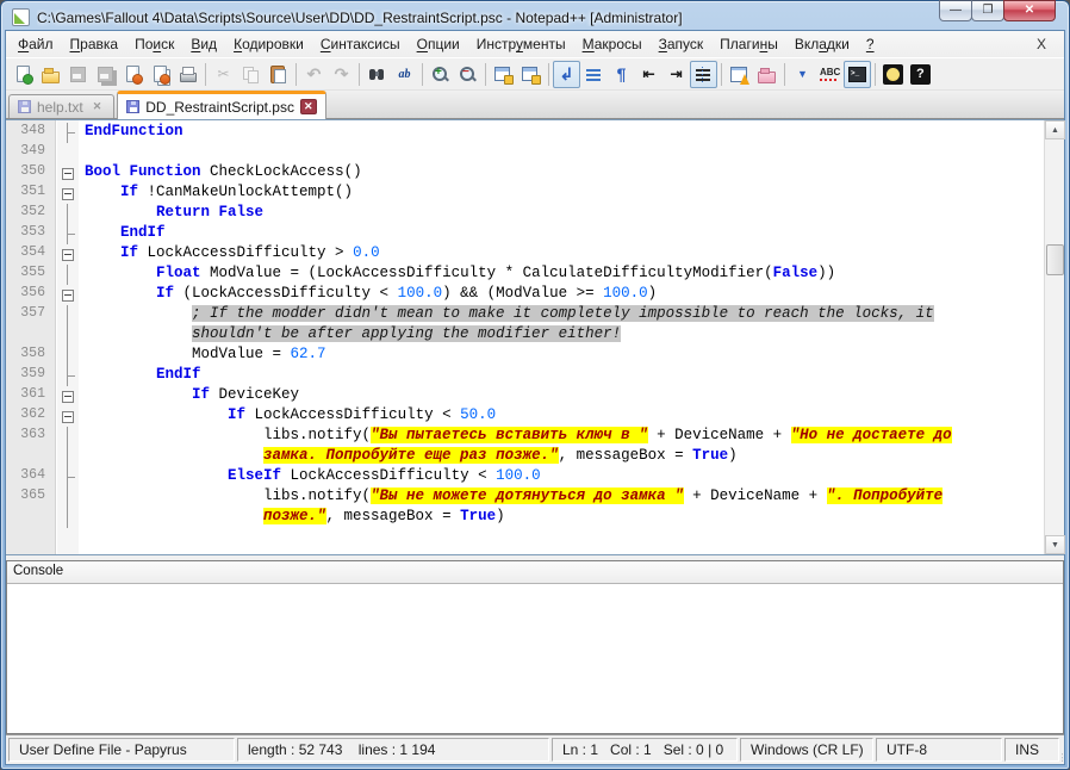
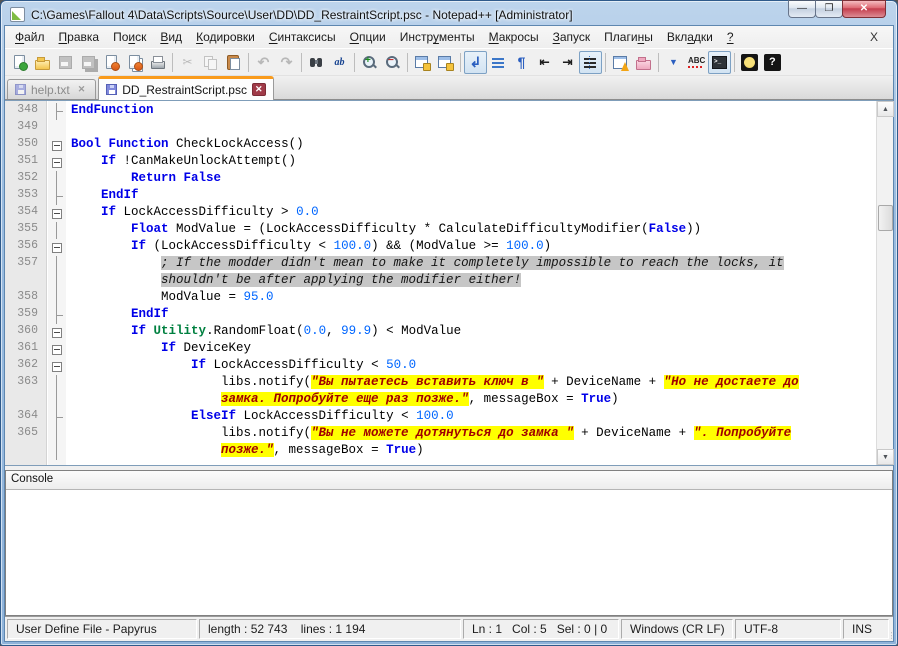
  C:\Games\Fallout 4\Data\Scripts\Source\User\DD\DD_RestraintScript.psc - Notepad++ [Administrator]
  —
  ❐
  ✕
  Файл
  Правка
  Поиск
  Вид
  Кодировки
  Синтаксисы
  Опции
  Инструменты
  Макросы
  Запуск
  Плагины
  Вкладки
  ?
  X
  ✂
  ↶
  ↷
  ab
  +
  −
  ↲
  ¶
  ⇤
  ⇥
  ▼
  help.txt
  ✕
  DD_RestraintScript.psc
  ✕
  348
  EndFunction
  349
  350
  Bool Function CheckLockAccess()
  351
  If !CanMakeUnlockAttempt()
  352
  Return False
  353
  EndIf
  354
  If LockAccessDifficulty > 0.0
  355
  Float ModValue = (LockAccessDifficulty * CalculateDifficultyModifier(False))
  356
  If (LockAccessDifficulty < 100.0) && (ModValue >= 100.0)
  357
  ; If the modder didn't mean to make it completely impossible to reach the locks, it
  shouldn't be after applying the modifier either!
  358
- ModValue = 62.7
+ ModValue = 95.0
  359
  EndIf
+ 360
+ If Utility.RandomFloat(0.0, 99.9) < ModValue
  361
  If DeviceKey
  362
  If LockAccessDifficulty < 50.0
  363
  libs.notify("Вы пытаетесь вставить ключ в " + DeviceName + "Но не достаете до
  замка. Попробуйте еще раз позже.", messageBox = True)
  364
  ElseIf LockAccessDifficulty < 100.0
  365
  libs.notify("Вы не можете дотянуться до замка " + DeviceName + ". Попробуйте
  позже.", messageBox = True)
  Console
  User Define File - Papyrus
  length : 52 743 lines : 1 194
- Ln : 1 Col : 1 Sel : 0 | 0
+ Ln : 1 Col : 5 Sel : 0 | 0
  Windows (CR LF)
  UTF-8
  INS
